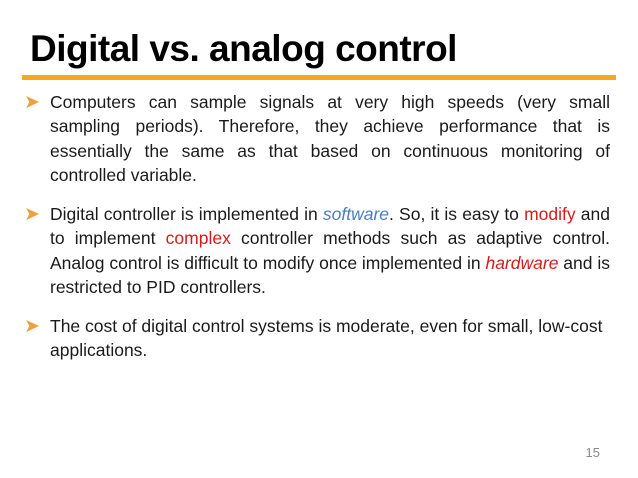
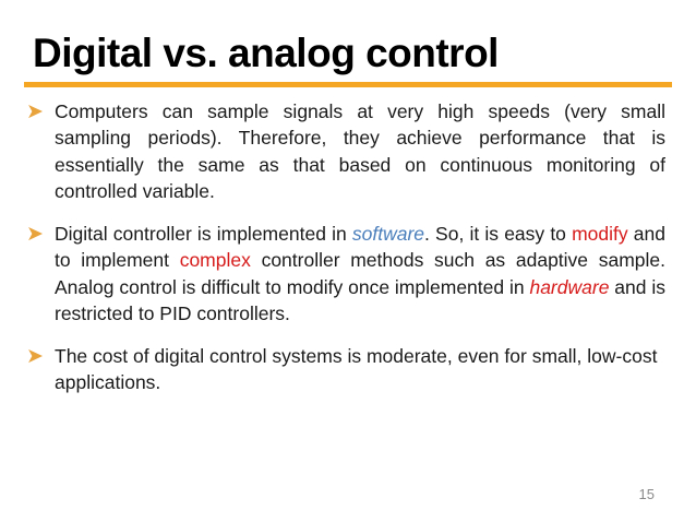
  Digital vs. analog control
  ➤
  Computers can sample signals at very high speeds (very small sampling periods). Therefore, they achieve performance that is essentially the same as that based on continuous monitoring of controlled variable.
  ➤
- Digital controller is implemented in software. So, it is easy to modify and to implement complex controller methods such as adaptive control. Analog control is difficult to modify once implemented in hardware and is restricted to PID controllers.
+ Digital controller is implemented in software. So, it is easy to modify and to implement complex controller methods such as adaptive sample. Analog control is difficult to modify once implemented in hardware and is restricted to PID controllers.
  ➤
  The cost of digital control systems is moderate, even for small, low-cost applications.
  15
